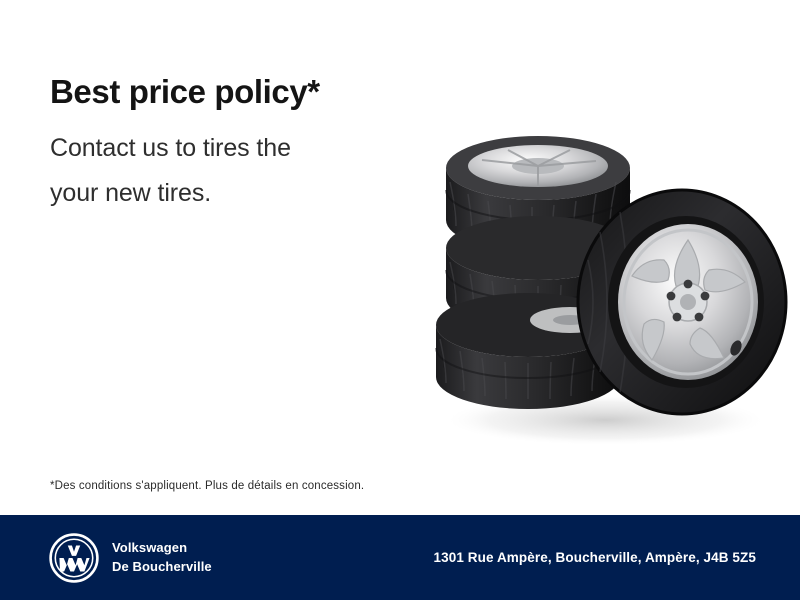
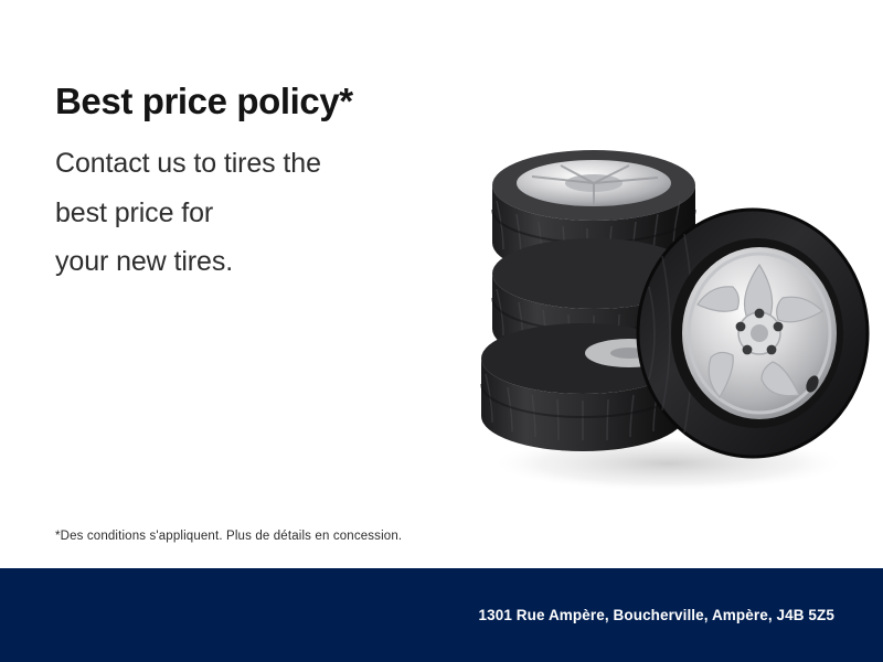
  Best price policy*
  Contact us to tires the
+ best price for
  your new tires.
  *Des conditions s'appliquent. Plus de détails en concession.
- Volkswagen
- De Boucherville
  1301 Rue Ampère, Boucherville, Ampère, J4B 5Z5
